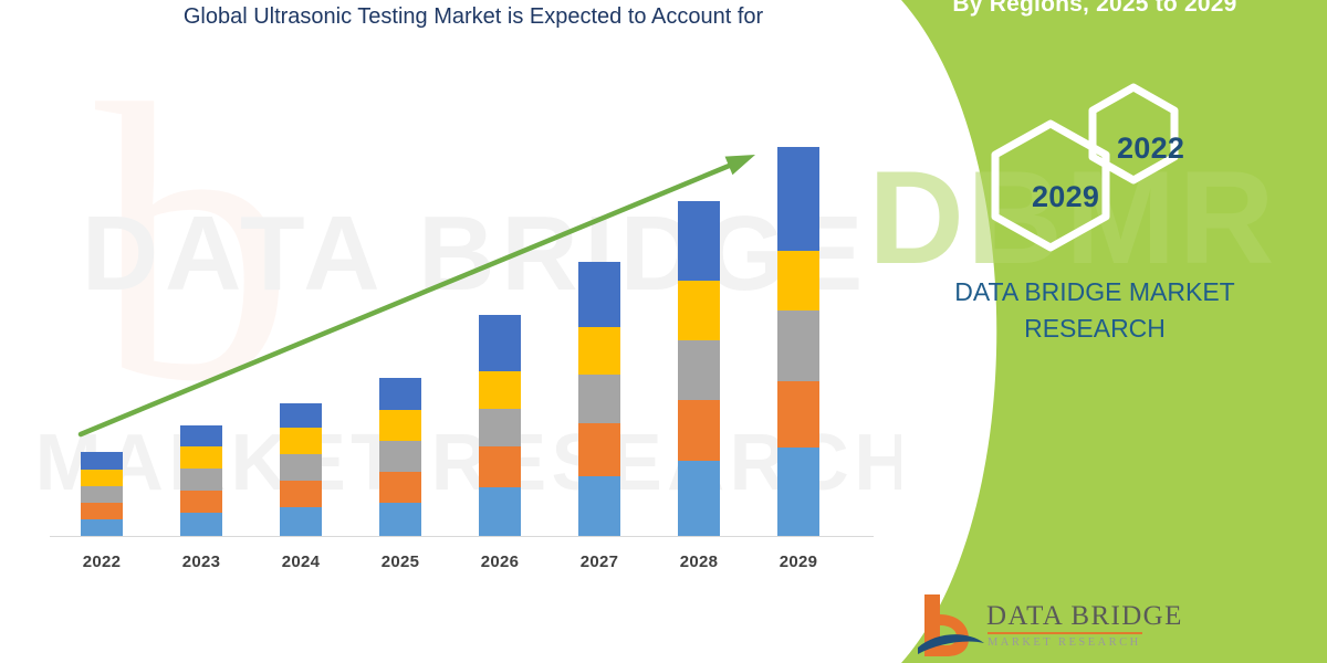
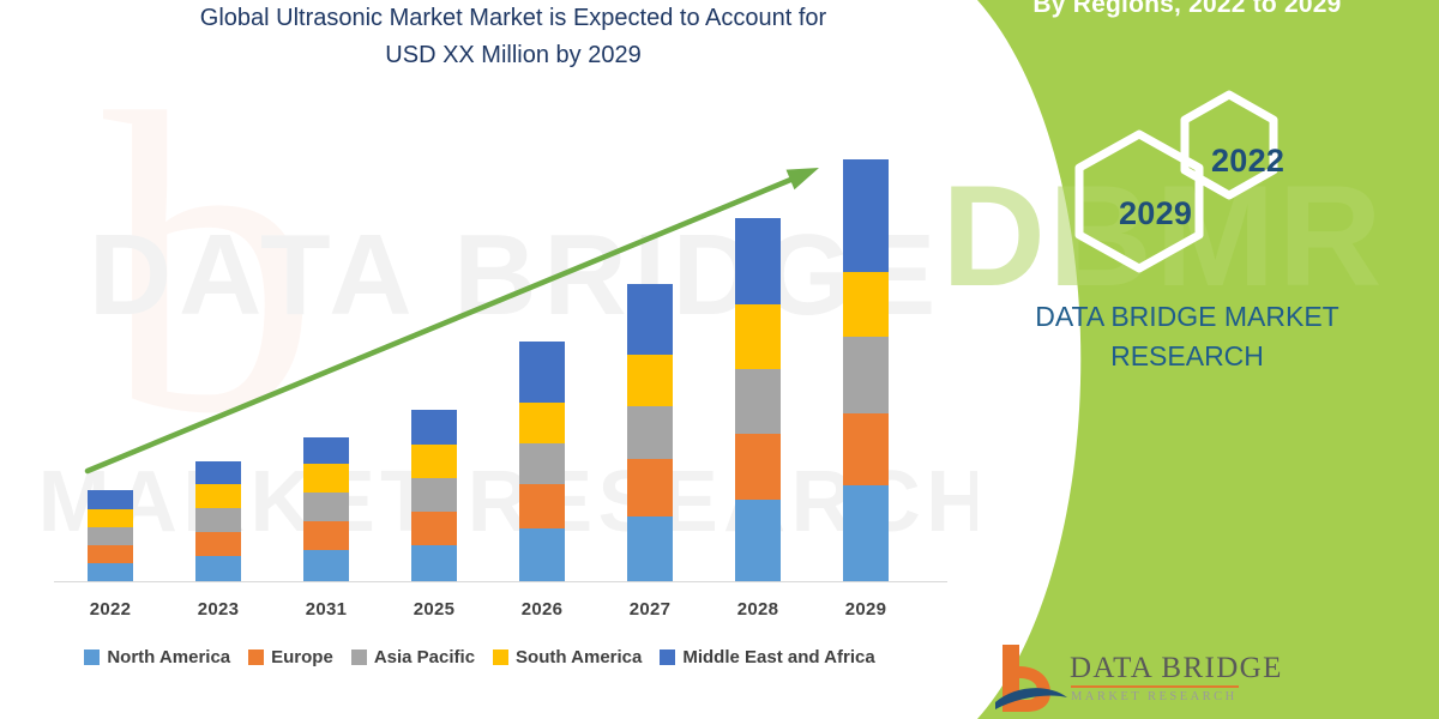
  b
  DATA BRIDGE
  MAKT REERCH
- Global Ultrasonic Testing Market is Expected to Account for
+ Global Ultrasonic Market Market is Expected to Account for
+ USD XX Million by 2029
  2022
  2023
- 2024
+ 2031
  2025
  2026
  2027
  2028
  2029
+ North America
+ Europe
+ Asia Pacific
+ South America
+ Middle East and Africa
  DBMR
- By Regions, 2025 to 2029
+ By Regions, 2022 to 2029
  2022
  2029
  DATA BRIDGE MARKET
  RESEARCH
  DATA BRIDGE
  MARKET RESEARCH
